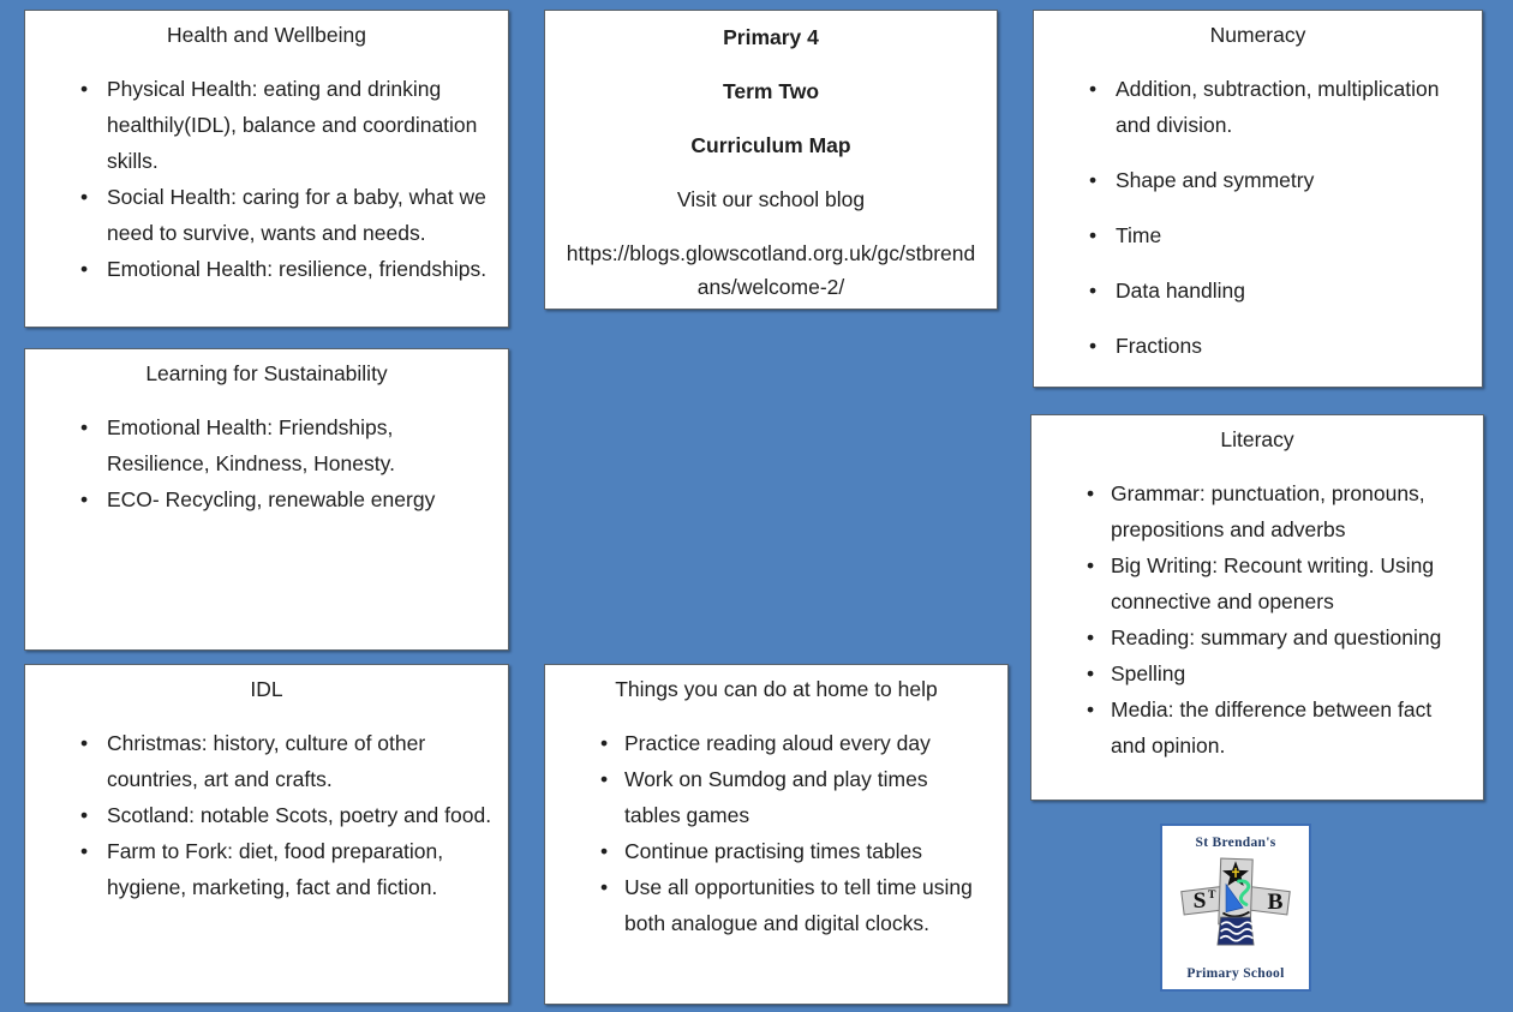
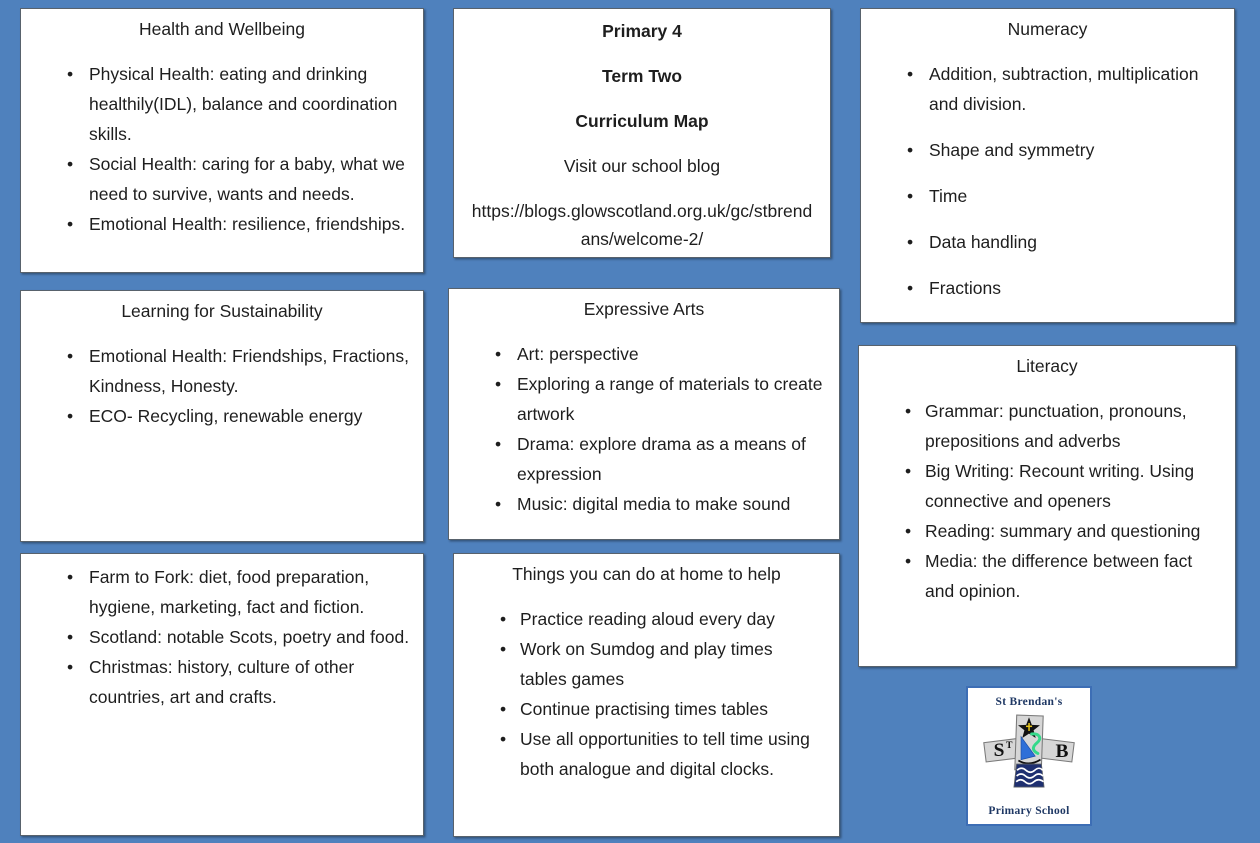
  Health and Wellbeing
  Physical Health: eating and drinking healthily(IDL), balance and coordination skills.
  Social Health: caring for a baby, what we need to survive, wants and needs.
  Emotional Health: resilience, friendships.
  Primary 4
  Term Two
  Curriculum Map
  Visit our school blog
  https://blogs.glowscotland.org.uk/gc/stbrendans/welcome-2/
  Numeracy
  Addition, subtraction, multiplication and division.
  Shape and symmetry
  Time
  Data handling
  Fractions
  Learning for Sustainability
- Emotional Health: Friendships, Resilience, Kindness, Honesty.
+ Emotional Health: Friendships, Fractions, Kindness, Honesty.
  ECO- Recycling, renewable energy
+ Expressive Arts
+ Art: perspective
+ Exploring a range of materials to create artwork
+ Drama: explore drama as a means of expression
+ Music: digital media to make sound
  Literacy
  Grammar: punctuation, pronouns, prepositions and adverbs
  Big Writing: Recount writing. Using connective and openers
  Reading: summary and questioning
- Spelling
  Media: the difference between fact and opinion.
- IDL
- Christmas: history, culture of other countries, art and crafts.
+ Farm to Fork: diet, food preparation, hygiene, marketing, fact and fiction.
  Scotland: notable Scots, poetry and food.
- Farm to Fork: diet, food preparation, hygiene, marketing, fact and fiction.
+ Christmas: history, culture of other countries, art and crafts.
  Things you can do at home to help
  Practice reading aloud every day
  Work on Sumdog and play times tables games
  Continue practising times tables
  Use all opportunities to tell time using both analogue and digital clocks.
  St Brendan's
  S
  T
  B
  Primary School
